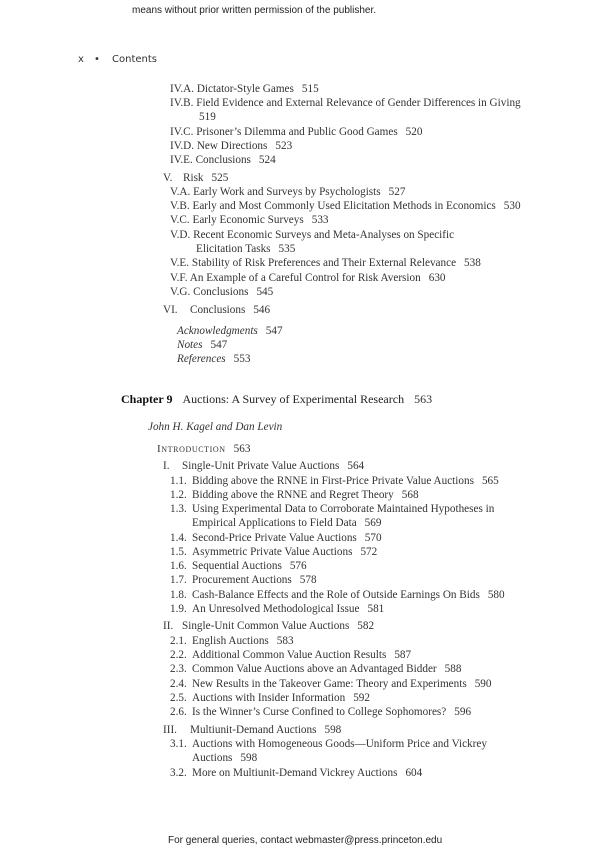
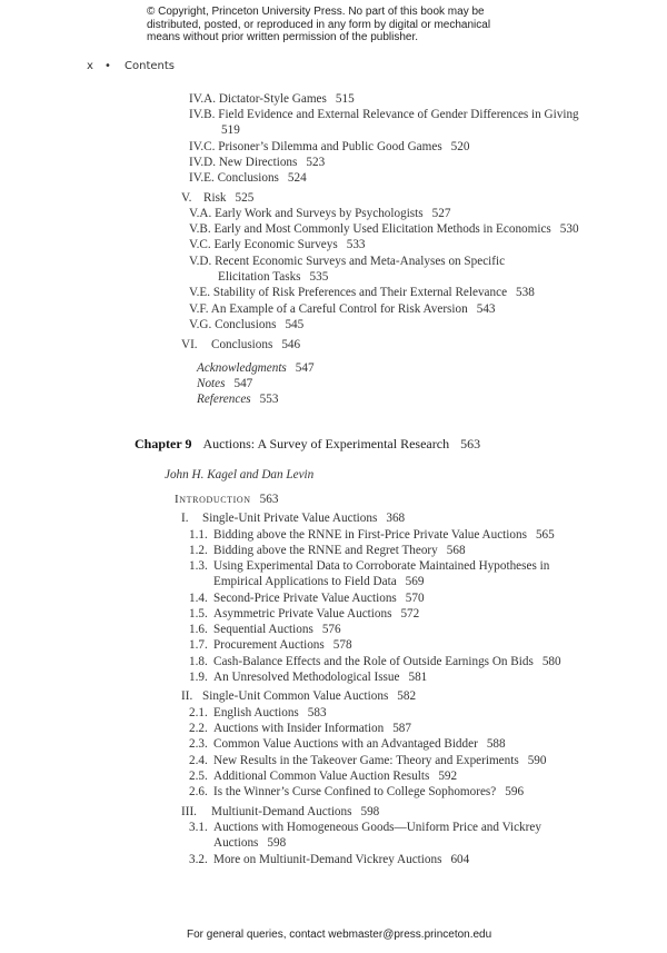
+ © Copyright, Princeton University Press. No part of this book may be
+ distributed, posted, or reproduced in any form by digital or mechanical
  means without prior written permission of the publisher.
  x • Contents
  IV.A. Dictator-Style Games 515
  IV.B. Field Evidence and External Relevance of Gender Differences in Giving
  519
  IV.C. Prisoner’s Dilemma and Public Good Games 520
  IV.D. New Directions 523
  IV.E. Conclusions 524
  V. Risk 525
  V.A. Early Work and Surveys by Psychologists 527
  V.B. Early and Most Commonly Used Elicitation Methods in Economics 530
  V.C. Early Economic Surveys 533
  V.D. Recent Economic Surveys and Meta-Analyses on Specific
  Elicitation Tasks 535
  V.E. Stability of Risk Preferences and Their External Relevance 538
- V.F. An Example of a Careful Control for Risk Aversion 630
+ V.F. An Example of a Careful Control for Risk Aversion 543
  V.G. Conclusions 545
  VI. Conclusions 546
  Acknowledgments 547
  Notes 547
  References 553
  Chapter 9 Auctions: A Survey of Experimental Research 563
  John H. Kagel and Dan Levin
  Introduction 563
- I. Single-Unit Private Value Auctions 564
+ I. Single-Unit Private Value Auctions 368
  1.1. Bidding above the RNNE in First-Price Private Value Auctions 565
  1.2. Bidding above the RNNE and Regret Theory 568
  1.3. Using Experimental Data to Corroborate Maintained Hypotheses in
  Empirical Applications to Field Data 569
  1.4. Second-Price Private Value Auctions 570
  1.5. Asymmetric Private Value Auctions 572
  1.6. Sequential Auctions 576
  1.7. Procurement Auctions 578
  1.8. Cash-Balance Effects and the Role of Outside Earnings On Bids 580
  1.9. An Unresolved Methodological Issue 581
  II. Single-Unit Common Value Auctions 582
  2.1. English Auctions 583
- 2.2. Additional Common Value Auction Results 587
+ 2.2. Auctions with Insider Information 587
- 2.3. Common Value Auctions above an Advantaged Bidder 588
+ 2.3. Common Value Auctions with an Advantaged Bidder 588
  2.4. New Results in the Takeover Game: Theory and Experiments 590
- 2.5. Auctions with Insider Information 592
+ 2.5. Additional Common Value Auction Results 592
  2.6. Is the Winner’s Curse Confined to College Sophomores? 596
  III. Multiunit-Demand Auctions 598
  3.1. Auctions with Homogeneous Goods—Uniform Price and Vickrey
  Auctions 598
  3.2. More on Multiunit-Demand Vickrey Auctions 604
  For general queries, contact webmaster@press.princeton.edu
